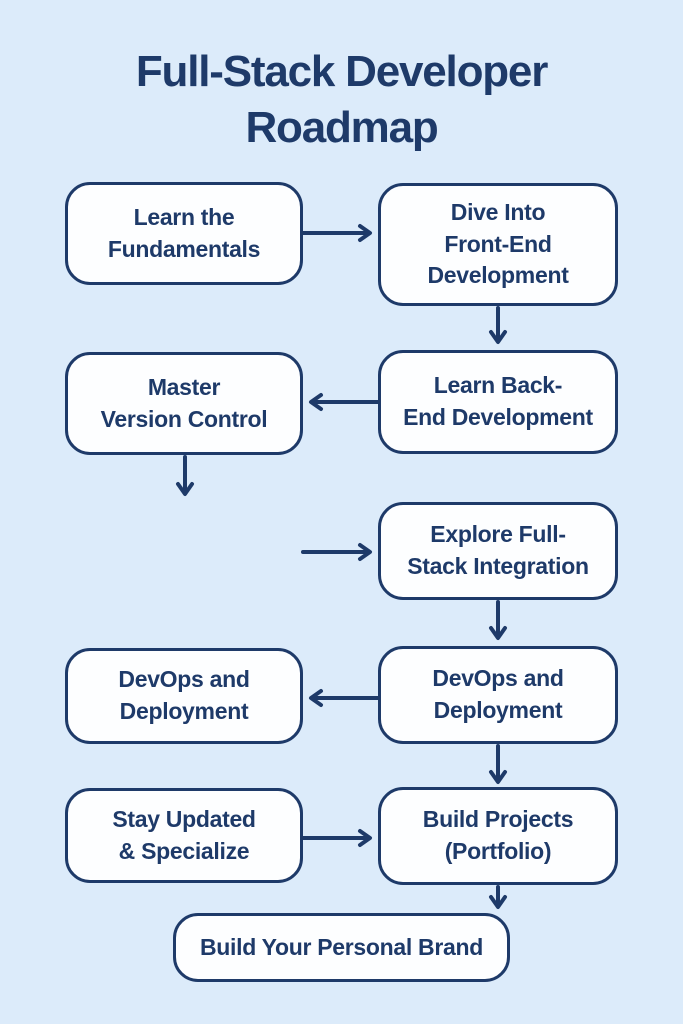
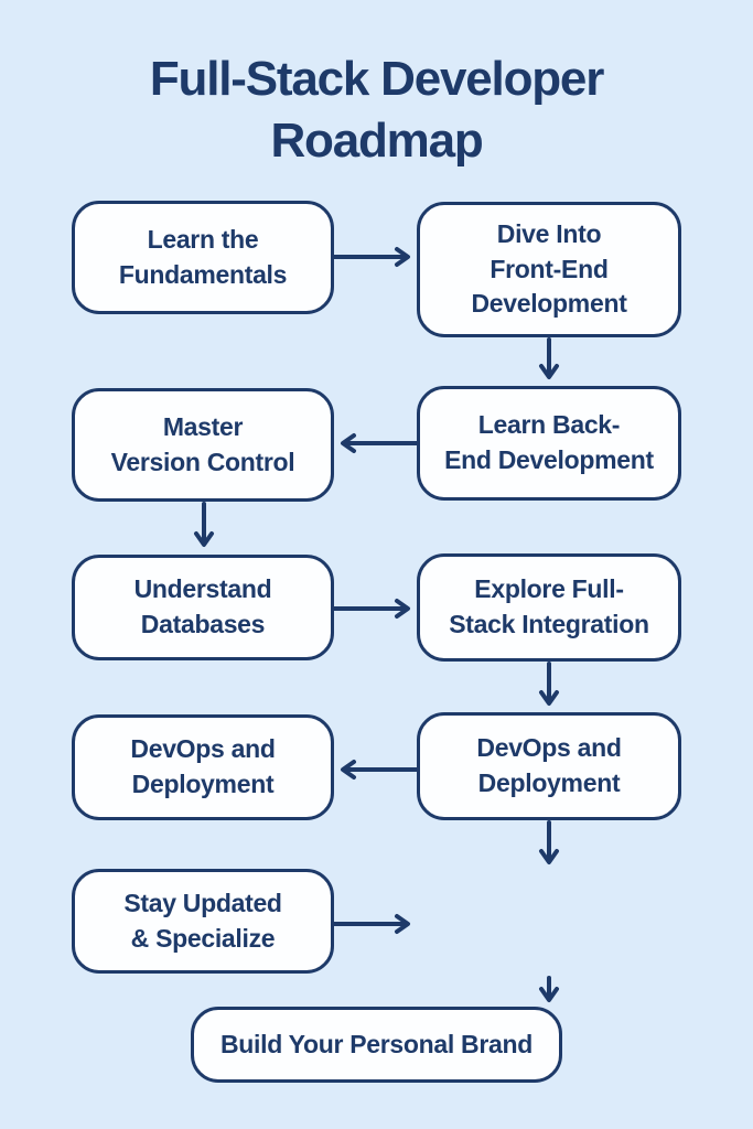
  Full-Stack Developer
  Roadmap
  Learn the
  Fundamentals
  Dive Into
  Front-End
  Development
  Master
  Version Control
  Learn Back-
  End Development
+ Understand
+ Databases
  Explore Full-
  Stack Integration
  DevOps and
  Deployment
  DevOps and
  Deployment
  Stay Updated
  & Specialize
- Build Projects
- (Portfolio)
  Build Your Personal Brand
